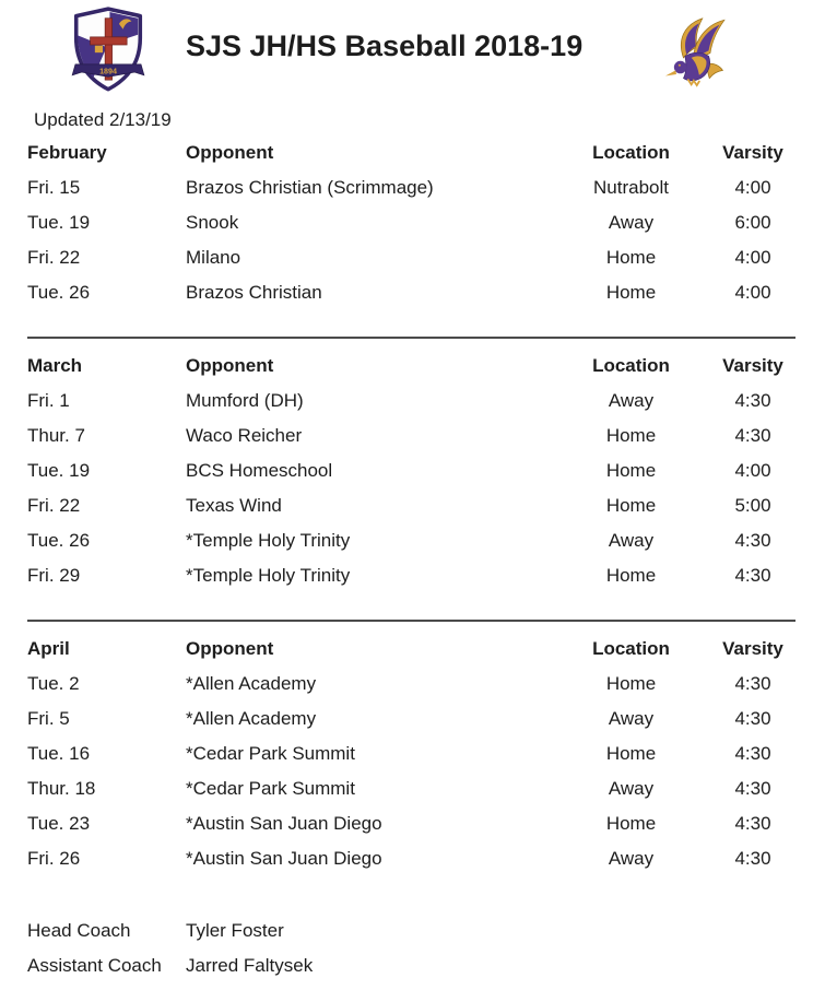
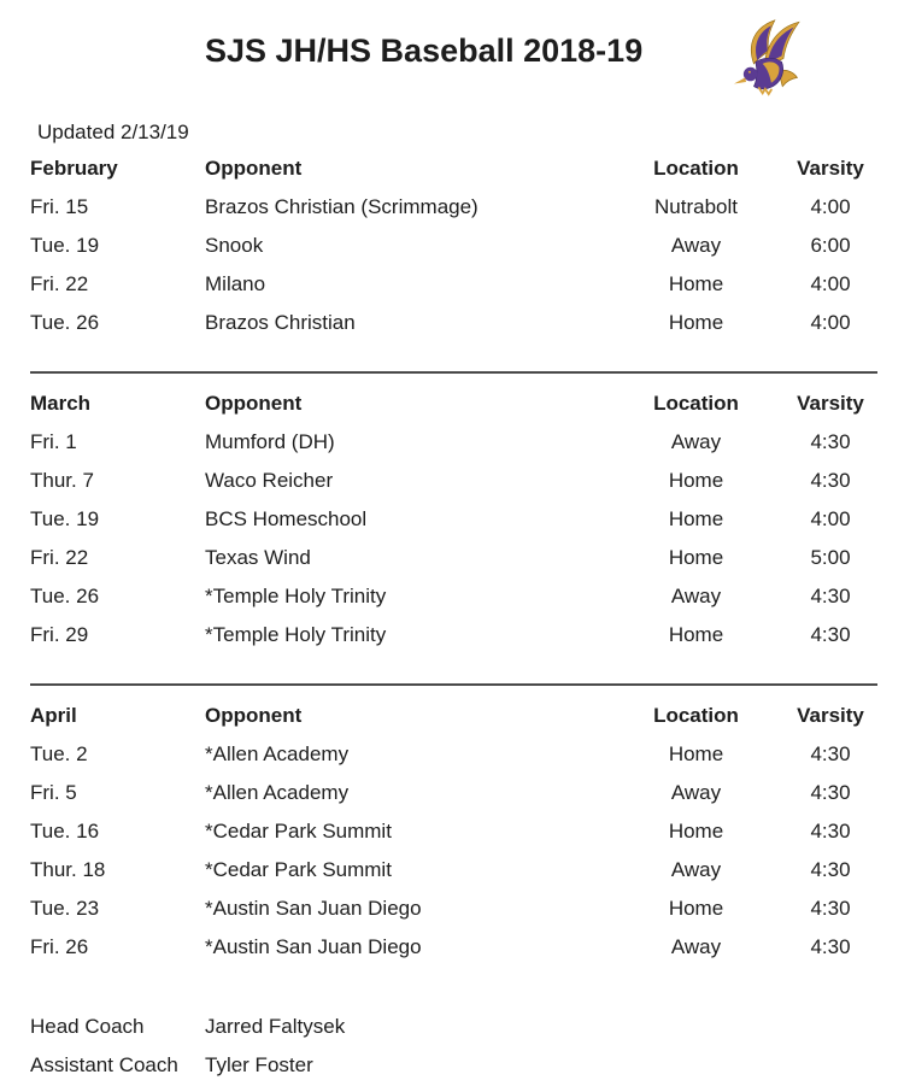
- 1894
  SJS JH/HS Baseball 2018-19
  Updated 2/13/19
  February
  Opponent
  Location
  Varsity
  Fri. 15
  Brazos Christian (Scrimmage)
  Nutrabolt
  4:00
  Tue. 19
  Snook
  Away
  6:00
  Fri. 22
  Milano
  Home
  4:00
  Tue. 26
  Brazos Christian
  Home
  4:00
  March
  Opponent
  Location
  Varsity
  Fri. 1
  Mumford (DH)
  Away
  4:30
  Thur. 7
  Waco Reicher
  Home
  4:30
  Tue. 19
  BCS Homeschool
  Home
  4:00
  Fri. 22
  Texas Wind
  Home
  5:00
  Tue. 26
  *Temple Holy Trinity
  Away
  4:30
  Fri. 29
  *Temple Holy Trinity
  Home
  4:30
  April
  Opponent
  Location
  Varsity
  Tue. 2
  *Allen Academy
  Home
  4:30
  Fri. 5
  *Allen Academy
  Away
  4:30
  Tue. 16
  *Cedar Park Summit
  Home
  4:30
  Thur. 18
  *Cedar Park Summit
  Away
  4:30
  Tue. 23
  *Austin San Juan Diego
  Home
  4:30
  Fri. 26
  *Austin San Juan Diego
  Away
  4:30
  Head Coach
- Tyler Foster
+ Jarred Faltysek
  Assistant Coach
- Jarred Faltysek
+ Tyler Foster
